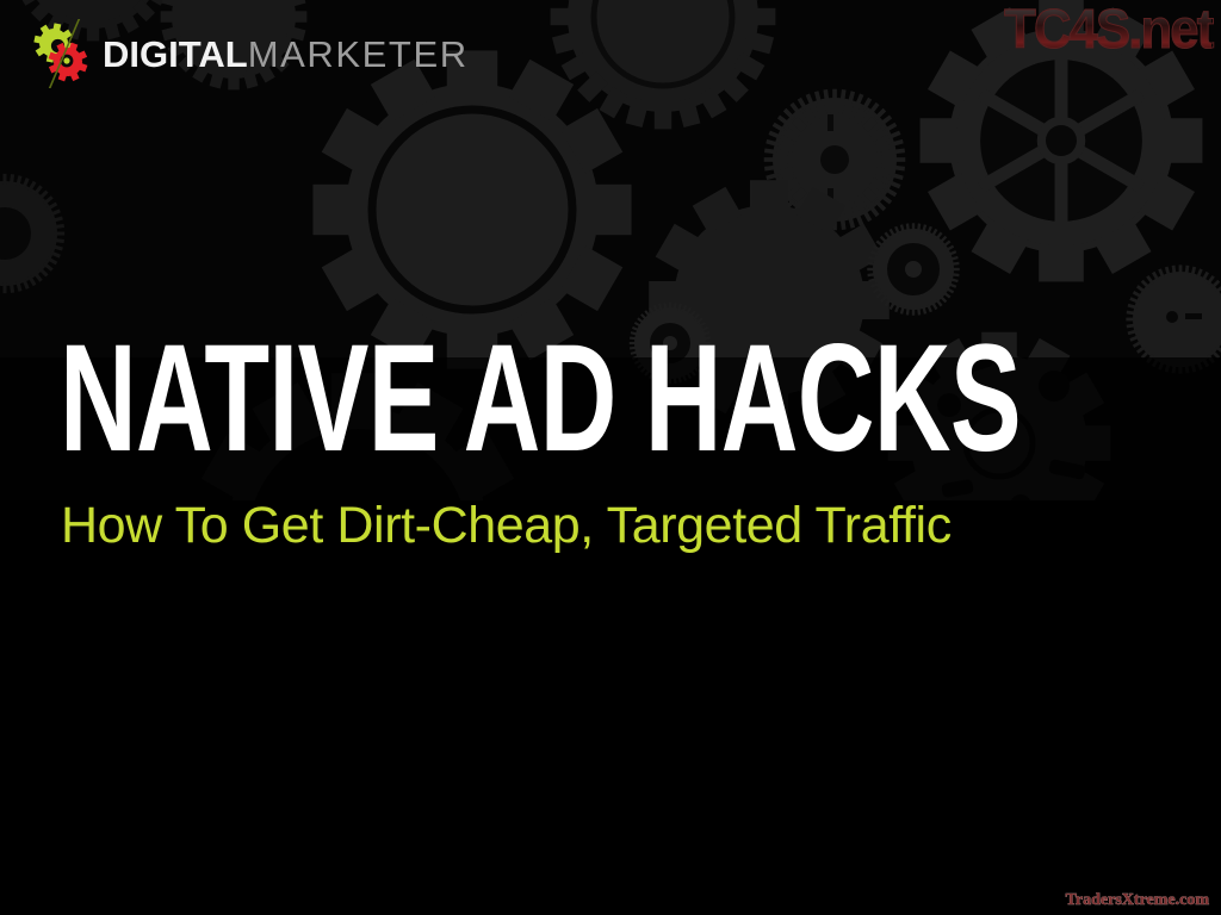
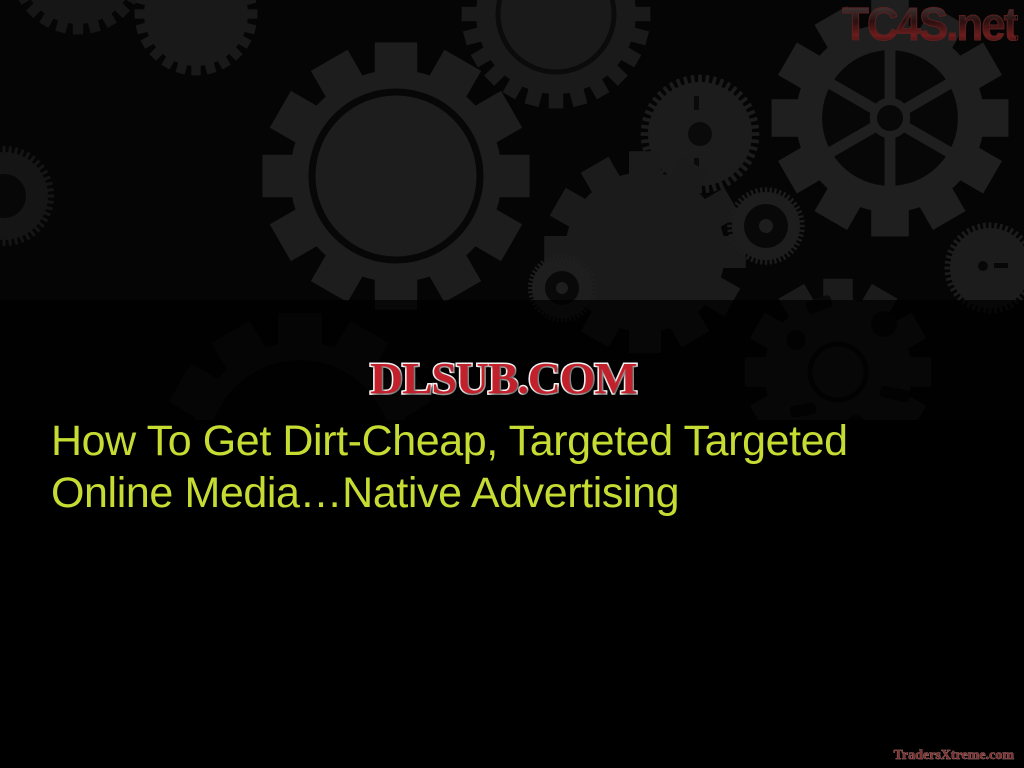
- DIGITALMARKETER
- NATIVE AD HACKS
- How To Get Dirt-Cheap, Targeted Traffic
+ How To Get Dirt-Cheap, Targeted Targeted
+ Online Media…Native Advertising
+ DLSUB.COM
  TC4S.net
  TradersXtreme.com
